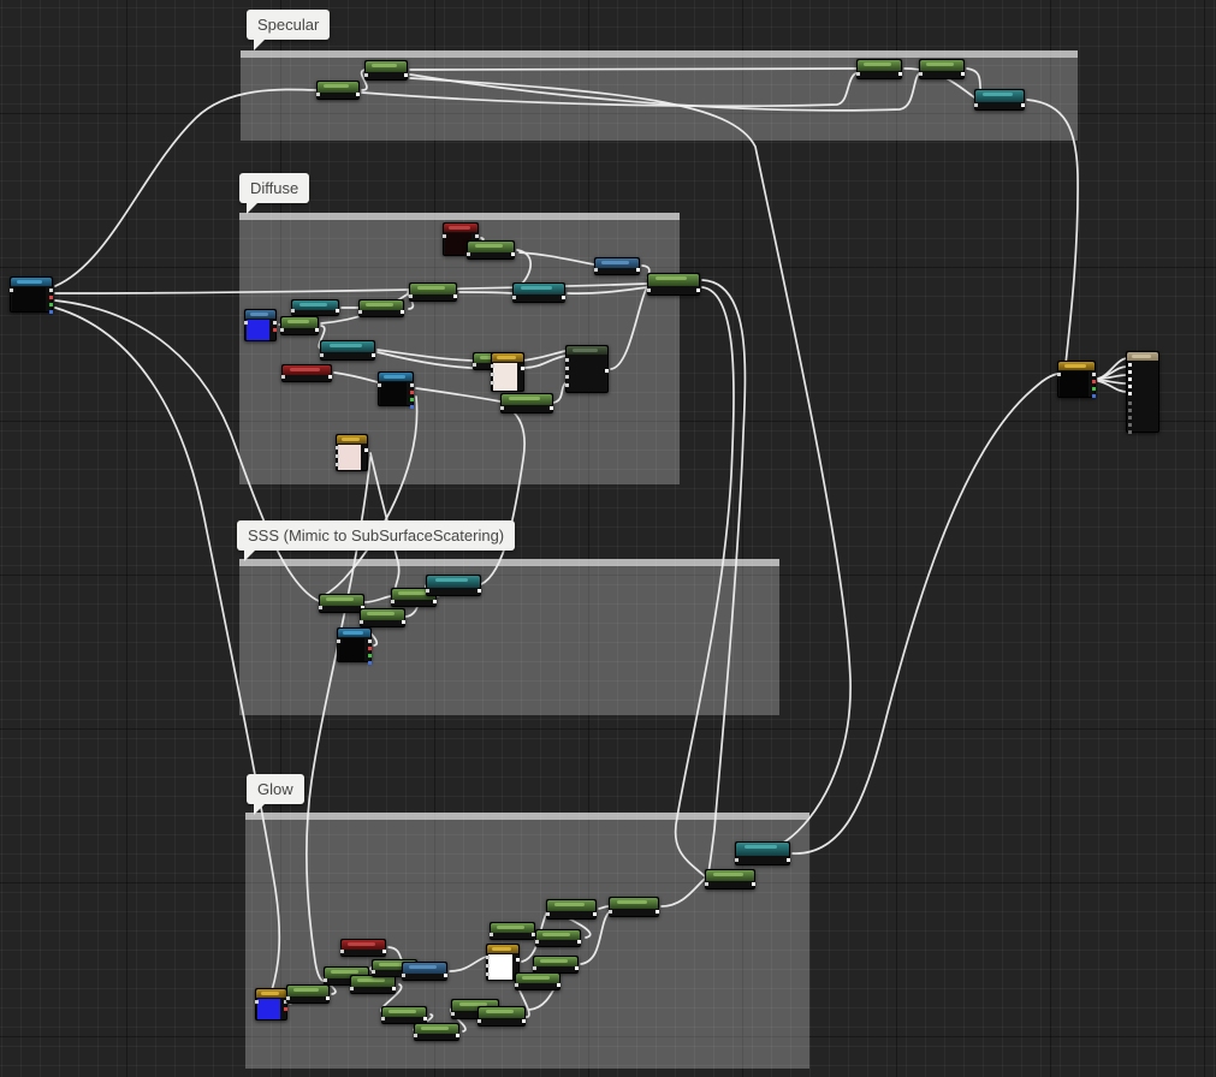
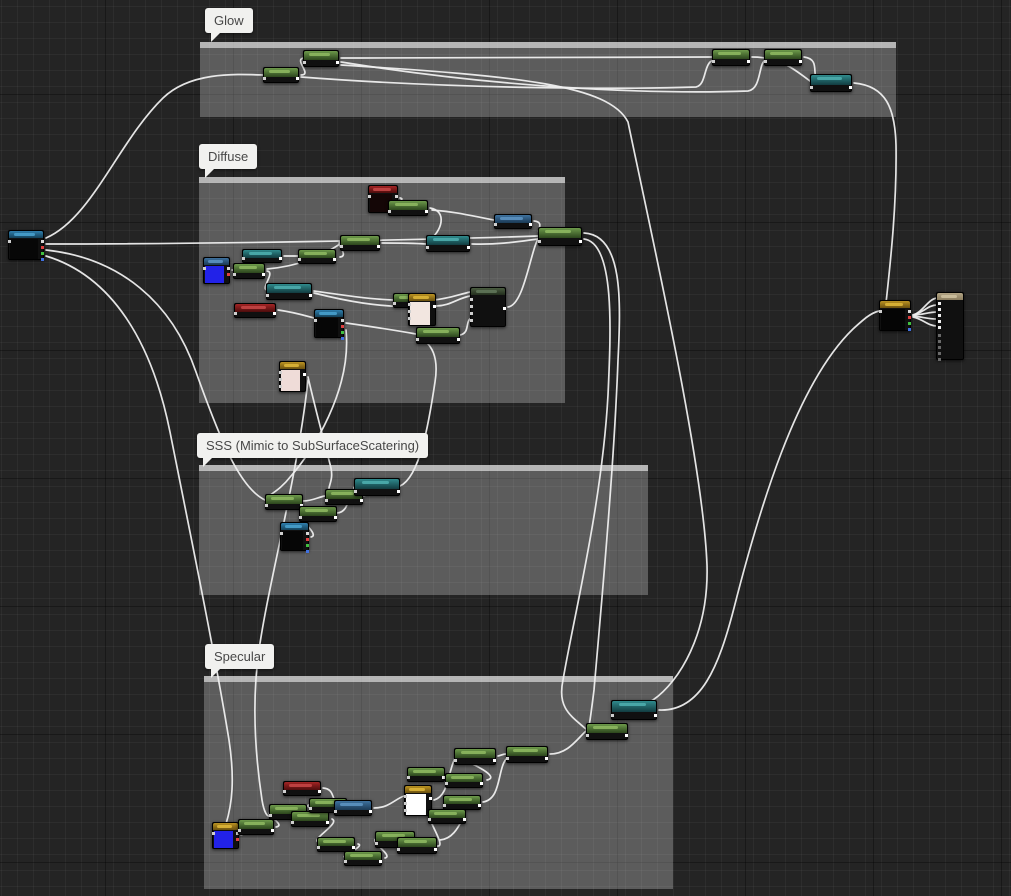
- Specular
+ Glow
  Diffuse
  SSS (Mimic to SubSurfaceScatering)
- Glow
+ Specular
